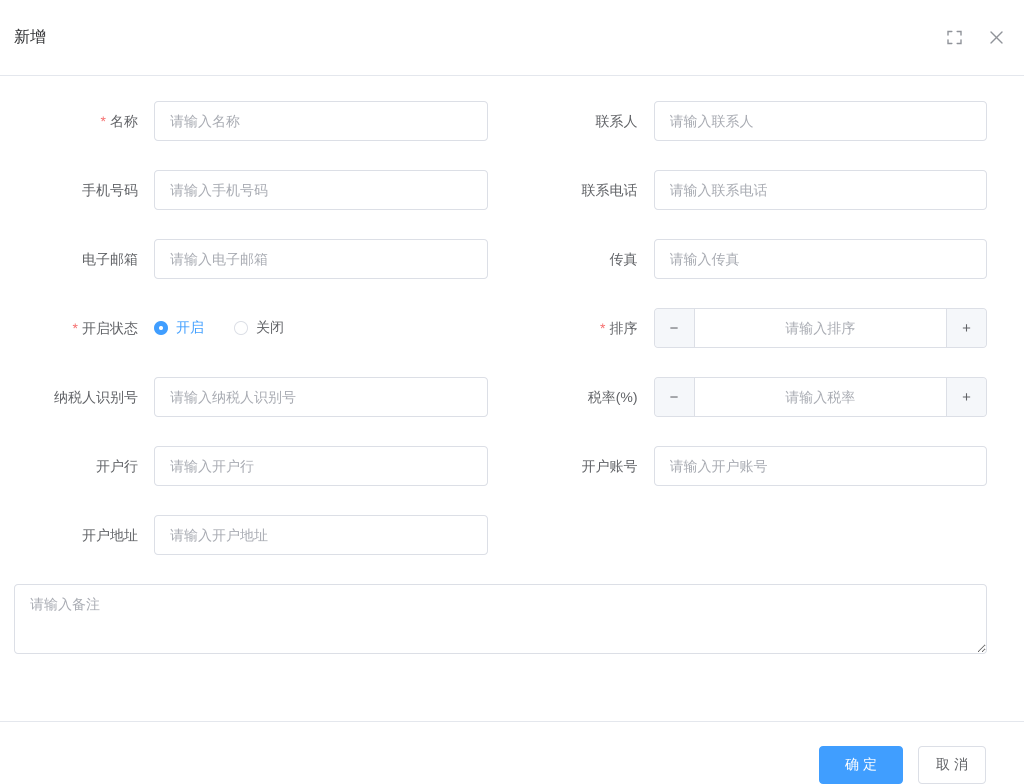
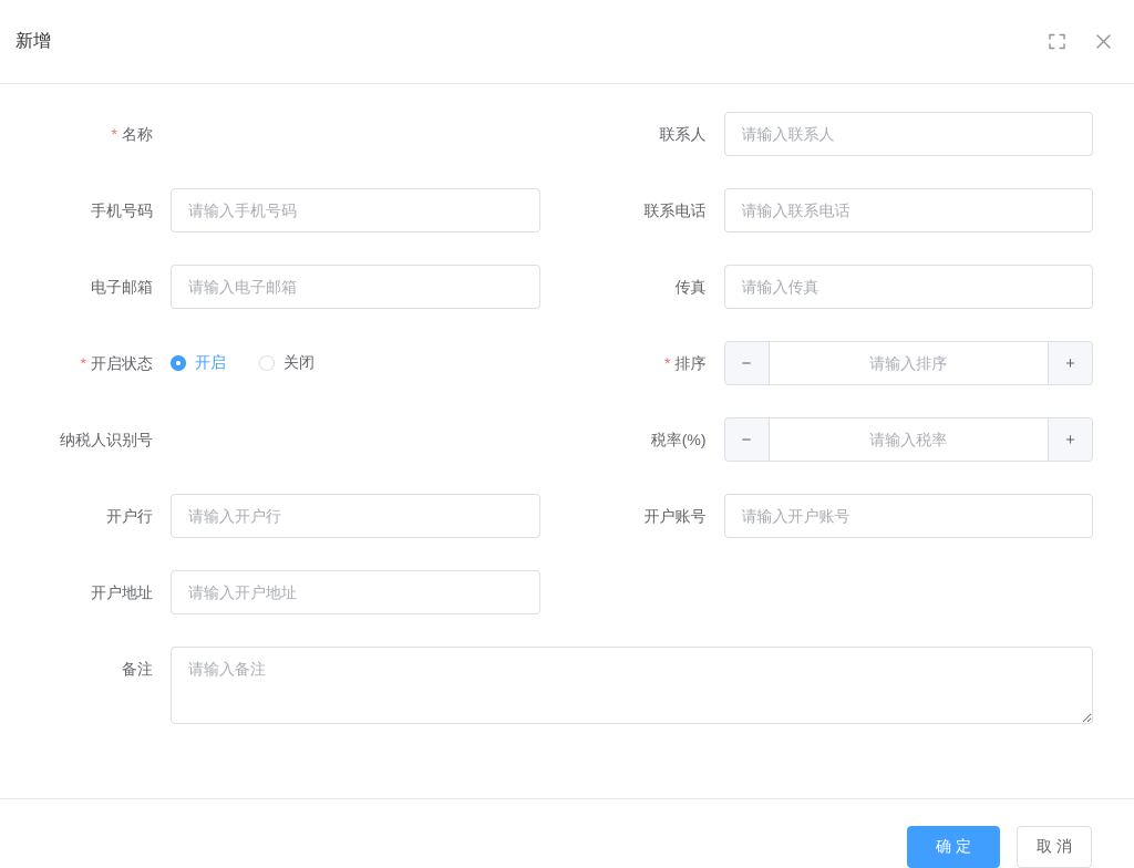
  新增
  * 名称
- 请输入名称
  联系人
  请输入联系人
  手机号码
  请输入手机号码
  联系电话
  请输入联系电话
  电子邮箱
  请输入电子邮箱
  传真
  请输入传真
  * 开启状态
  开启
  关闭
  * 排序
  −
  请输入排序
  +
  纳税人识别号
- 请输入纳税人识别号
  税率(%)
  −
  请输入税率
  +
  开户行
  请输入开户行
  开户账号
  请输入开户账号
  开户地址
  请输入开户地址
+ 备注
  请输入备注
  确定
  取消
